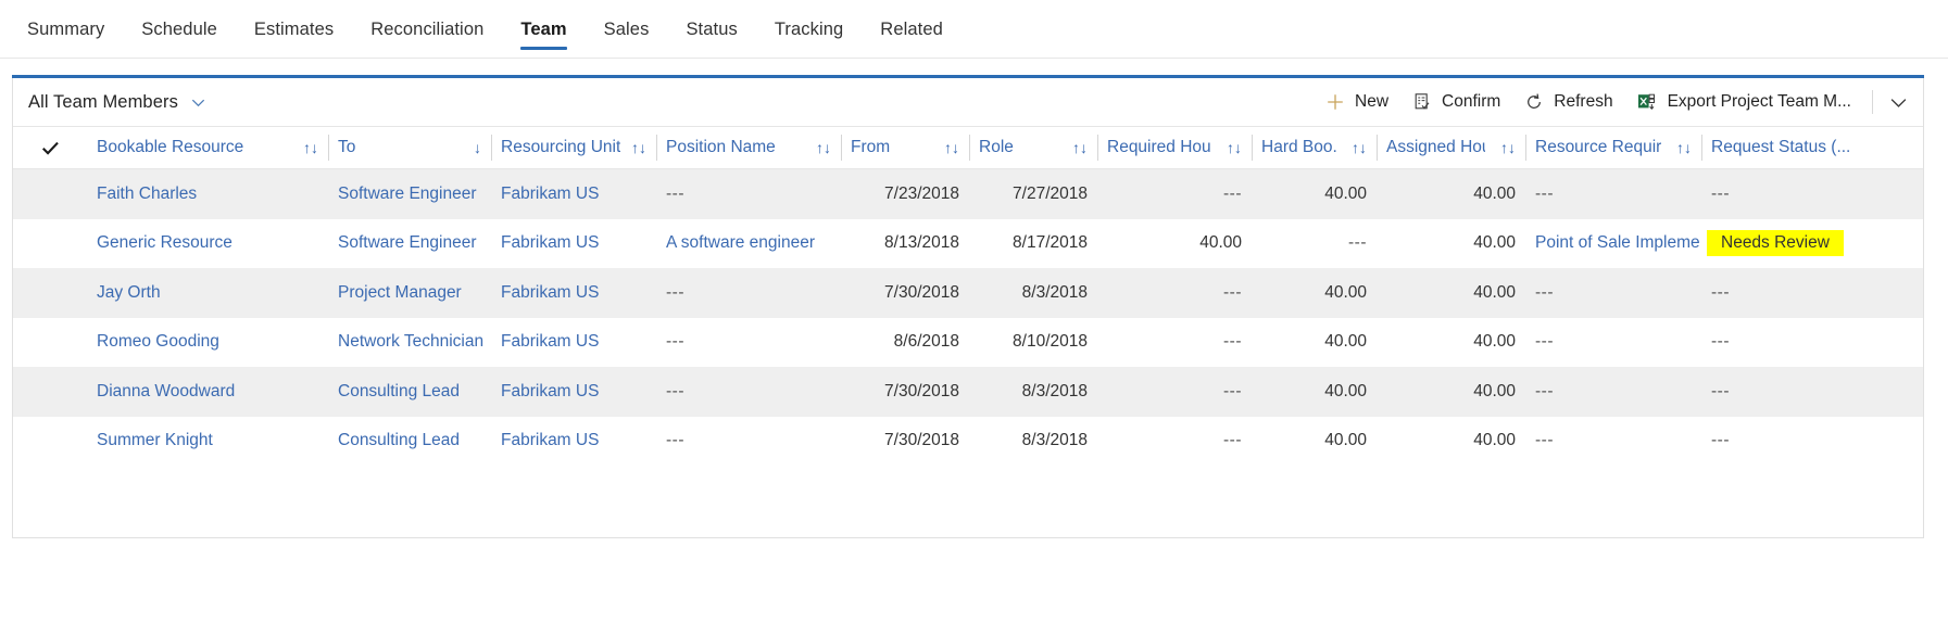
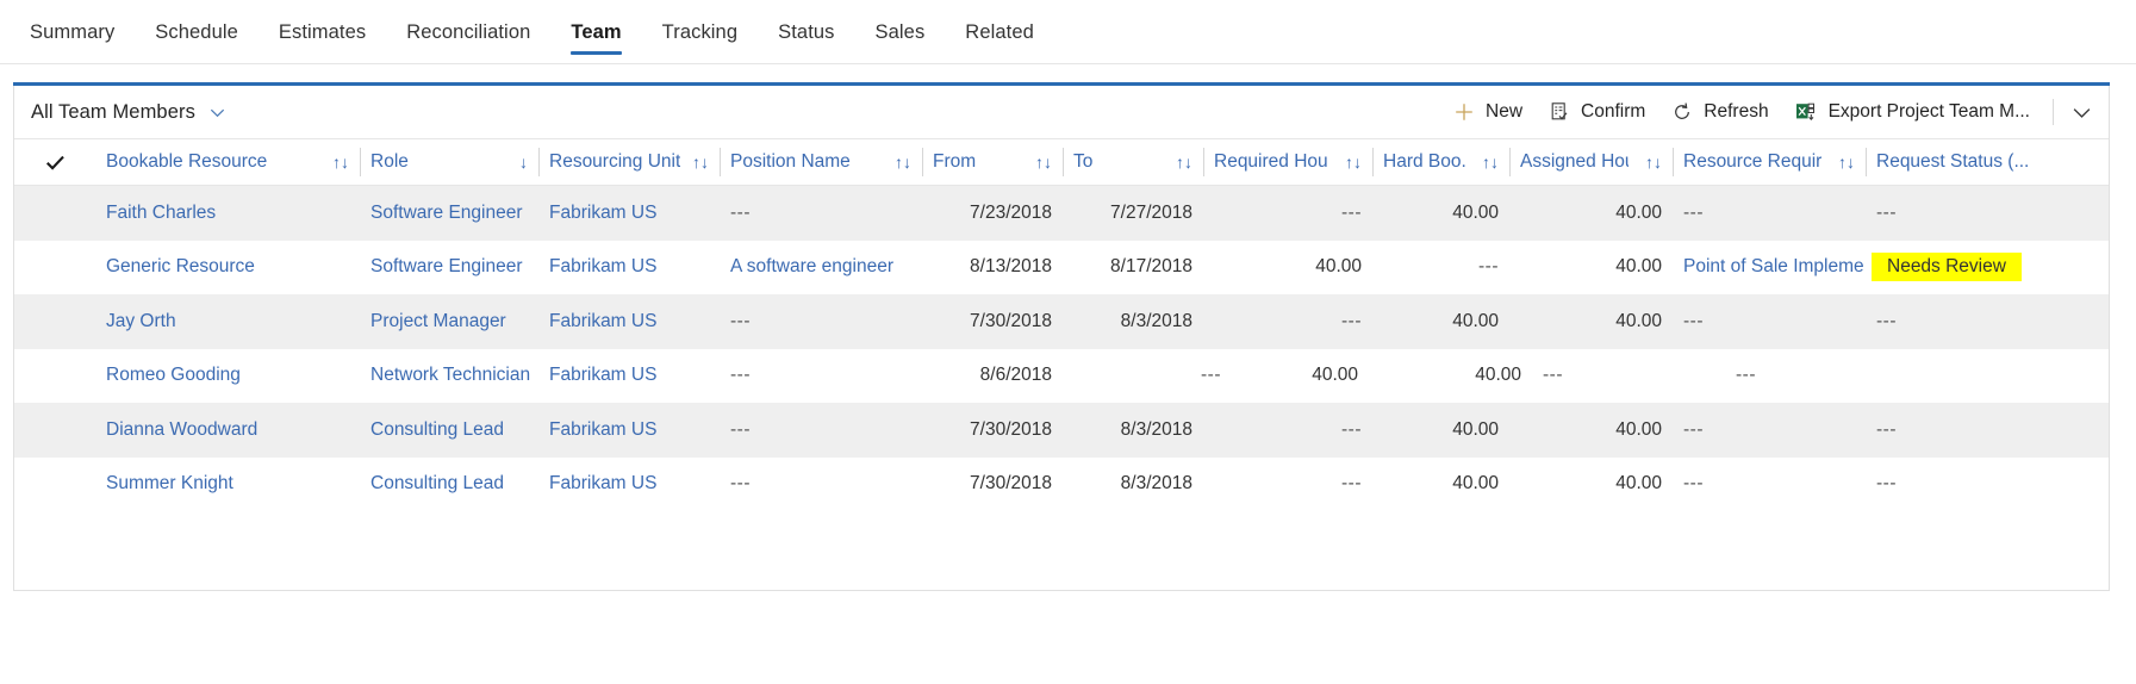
  Summary
  Schedule
  Estimates
  Reconciliation
  Team
- Sales
+ Tracking
  Status
- Tracking
+ Sales
  Related
  All Team Members
  New
  Confirm
  Refresh
  Export Project Team M...
  Bookable Resource
  ↑↓
- To
+ Role
  ↓
  Resourcing Unit
  ↑↓
  Position Name
  ↑↓
  From
  ↑↓
- Role
+ To
  ↑↓
  Required Hou
  ↑↓
  Hard Boo.
  ↑↓
  Assigned Ho
  ↑↓
  Resource Requir
  ↑↓
  Request Status (...
  Faith Charles
  Software Engineer
  Fabrikam US
  ---
  7/23/2018
  7/27/2018
  ---
  40.00
  40.00
  ---
  ---
  Generic Resource
  Software Engineer
  Fabrikam US
  A software engineer
  8/13/2018
  8/17/2018
  40.00
  ---
  40.00
  Point of Sale Impleme
  Needs Review
  Jay Orth
  Project Manager
  Fabrikam US
  ---
  7/30/2018
  8/3/2018
  ---
  40.00
  40.00
  ---
  ---
  Romeo Gooding
  Network Technician
  Fabrikam US
  ---
  8/6/2018
- 8/10/2018
  ---
  40.00
  40.00
  ---
  ---
  Dianna Woodward
  Consulting Lead
  Fabrikam US
  ---
  7/30/2018
  8/3/2018
  ---
  40.00
  40.00
  ---
  ---
  Summer Knight
  Consulting Lead
  Fabrikam US
  ---
  7/30/2018
  8/3/2018
  ---
  40.00
  40.00
  ---
  ---
